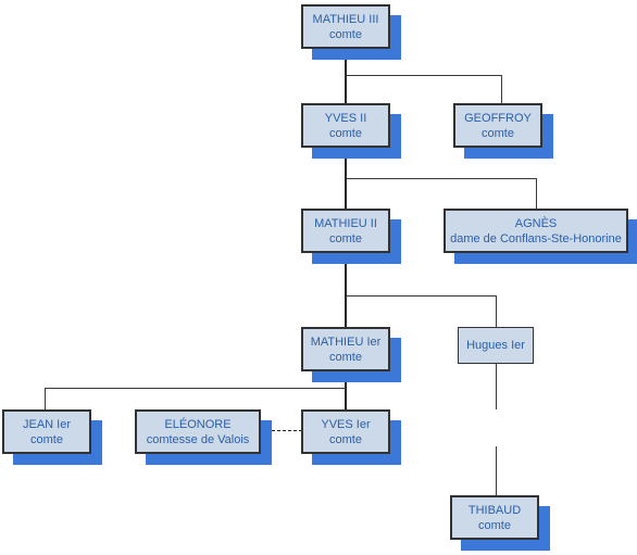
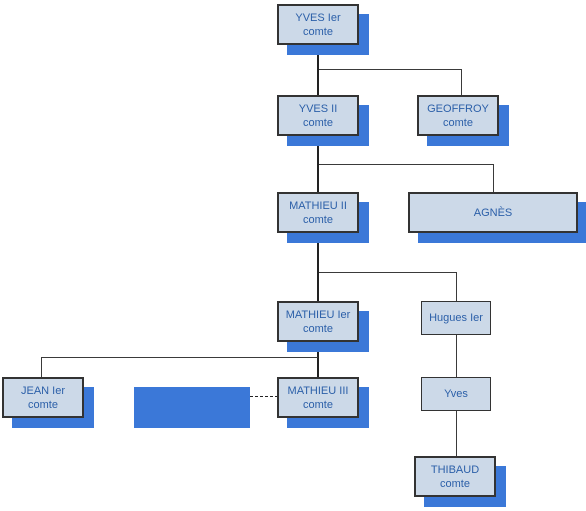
- MATHIEU III
+ YVES Ier
  comte
  YVES II
  comte
  GEOFFROY
  comte
  MATHIEU II
  comte
  AGNÈS
- dame de Conflans-Ste-Honorine
  MATHIEU Ier
  comte
  Hugues Ier
  JEAN Ier
  comte
- ELÉONORE
- comtesse de Valois
- YVES Ier
+ MATHIEU III
  comte
+ Yves
  THIBAUD
  comte
